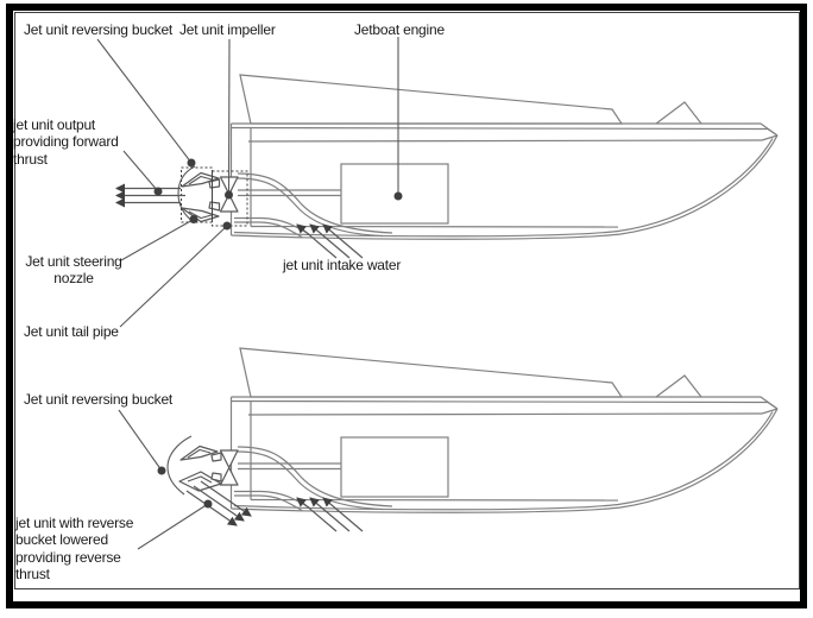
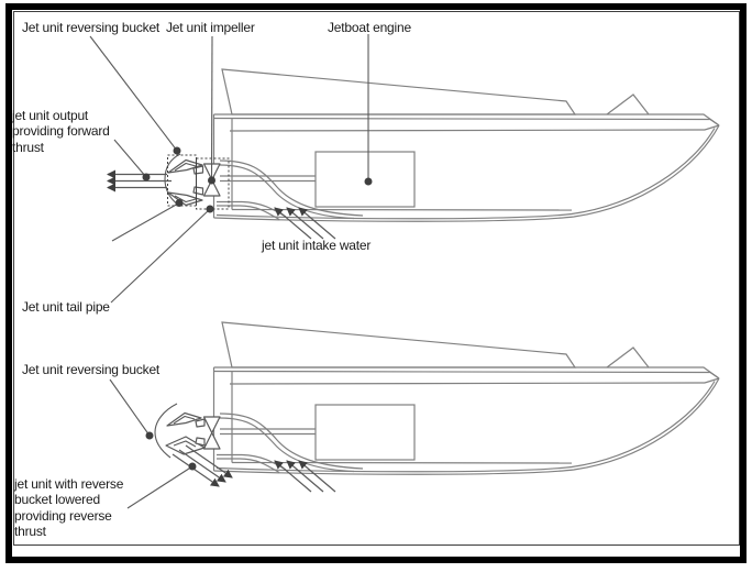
  Jet unit reversing bucket
  Jet unit impeller
  Jetboat engine
  jet unit output
  providing forward
  thrust
- Jet unit steering
- nozzle
  Jet unit tail pipe
  jet unit intake water
  Jet unit reversing bucket
  jet unit with reverse
  bucket lowered
  providing reverse
  thrust
